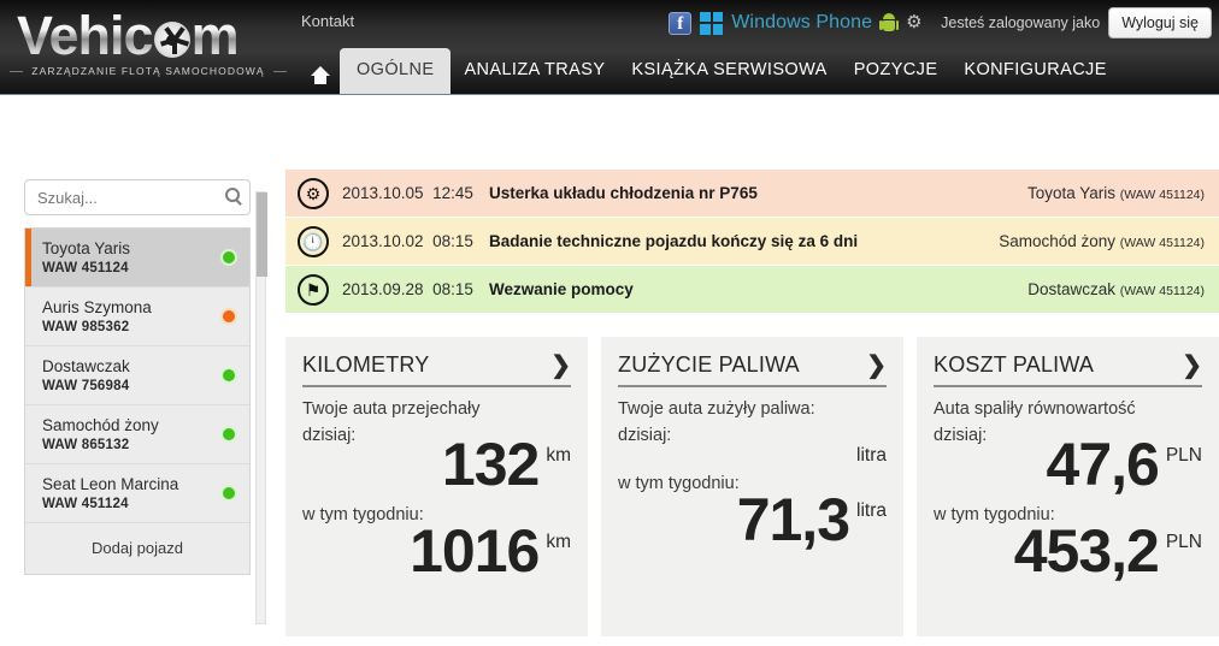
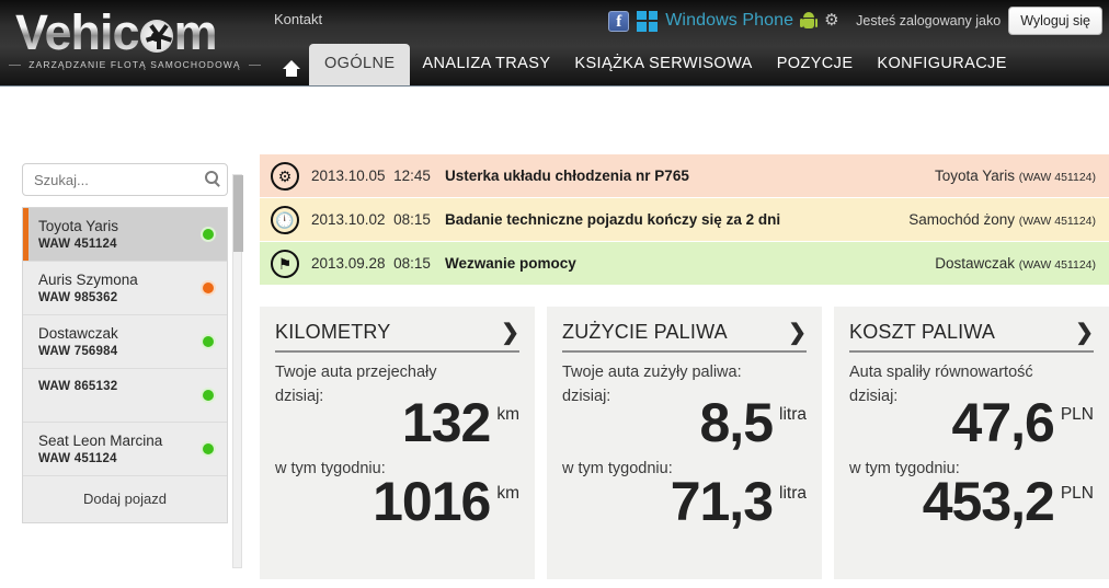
  Vehic m
  ZARZĄDZANIE FLOTĄ SAMOCHODOWĄ
  Kontakt
  f
  Windows Phone
  ⚙
  Jesteś zalogowany jako
  Wyloguj się
  OGÓLNE
  ANALIZA TRASY
  KSIĄŻKA SERWISOWA
  POZYCJE
  KONFIGURACJE
  Szukaj...
  Toyota Yaris
  WAW 451124
  Auris Szymona
  WAW 985362
  Dostawczak
  WAW 756984
- Samochód żony
  WAW 865132
  Seat Leon Marcina
  WAW 451124
  Dodaj pojazd
  ⚙
  2013.10.05 12:45
  Usterka układu chłodzenia nr P765
  Toyota Yaris (WAW 451124)
  🕛
  2013.10.02 08:15
- Badanie techniczne pojazdu kończy się za 6 dni
+ Badanie techniczne pojazdu kończy się za 2 dni
  Samochód żony (WAW 451124)
  ⚑
  2013.09.28 08:15
  Wezwanie pomocy
  Dostawczak (WAW 451124)
  KILOMETRY
  ❯
  Twoje auta przejechały
  dzisiaj:
  132
  km
  w tym tygodniu:
  1016
  km
  ZUŻYCIE PALIWA
  ❯
  Twoje auta zużyły paliwa:
  dzisiaj:
+ 8,5
  litra
  w tym tygodniu:
  71,3
  litra
  KOSZT PALIWA
  ❯
  Auta spaliły równowartość
  dzisiaj:
  47,6
  PLN
  w tym tygodniu:
  453,2
  PLN
